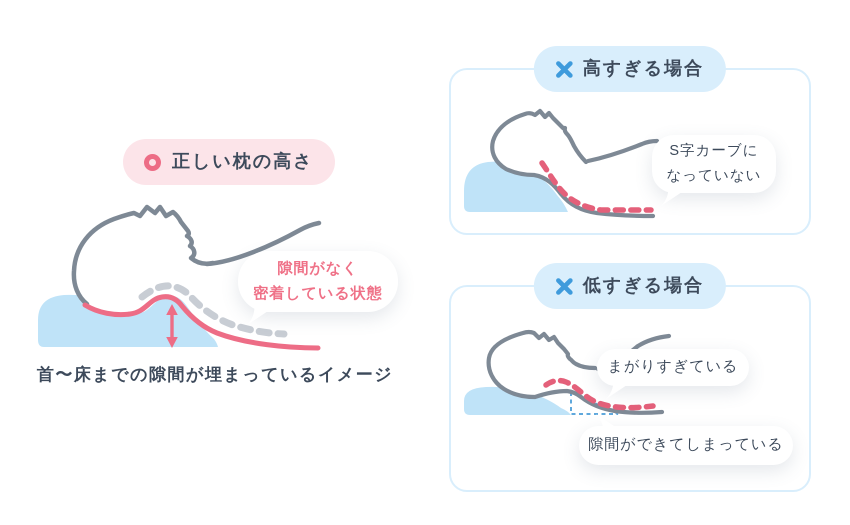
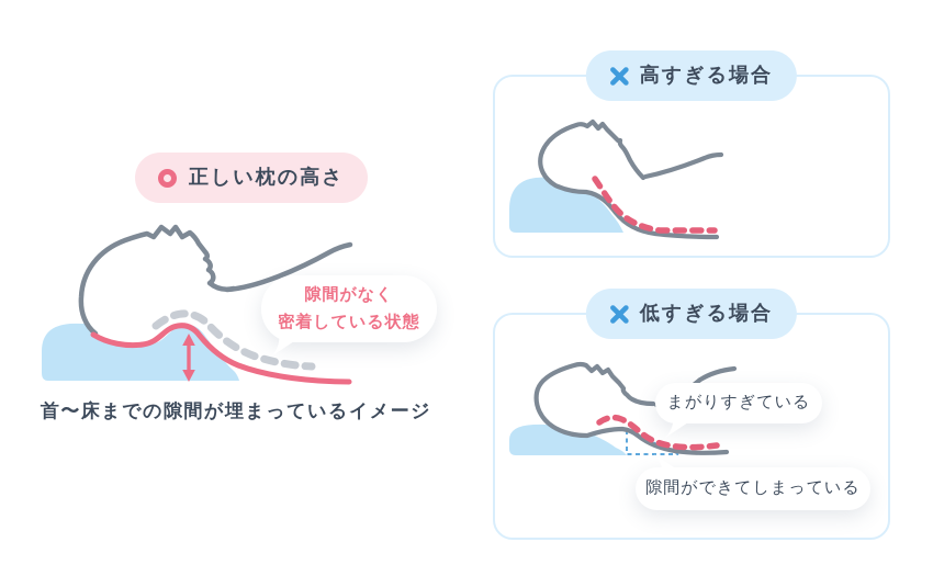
  正しい枕の高さ
  隙間がなく
  密着している状態
  首〜床までの隙間が埋まっているイメージ
  高すぎる場合
- S字カーブに
- なっていない
  低すぎる場合
  まがりすぎている
  隙間ができてしまっている
